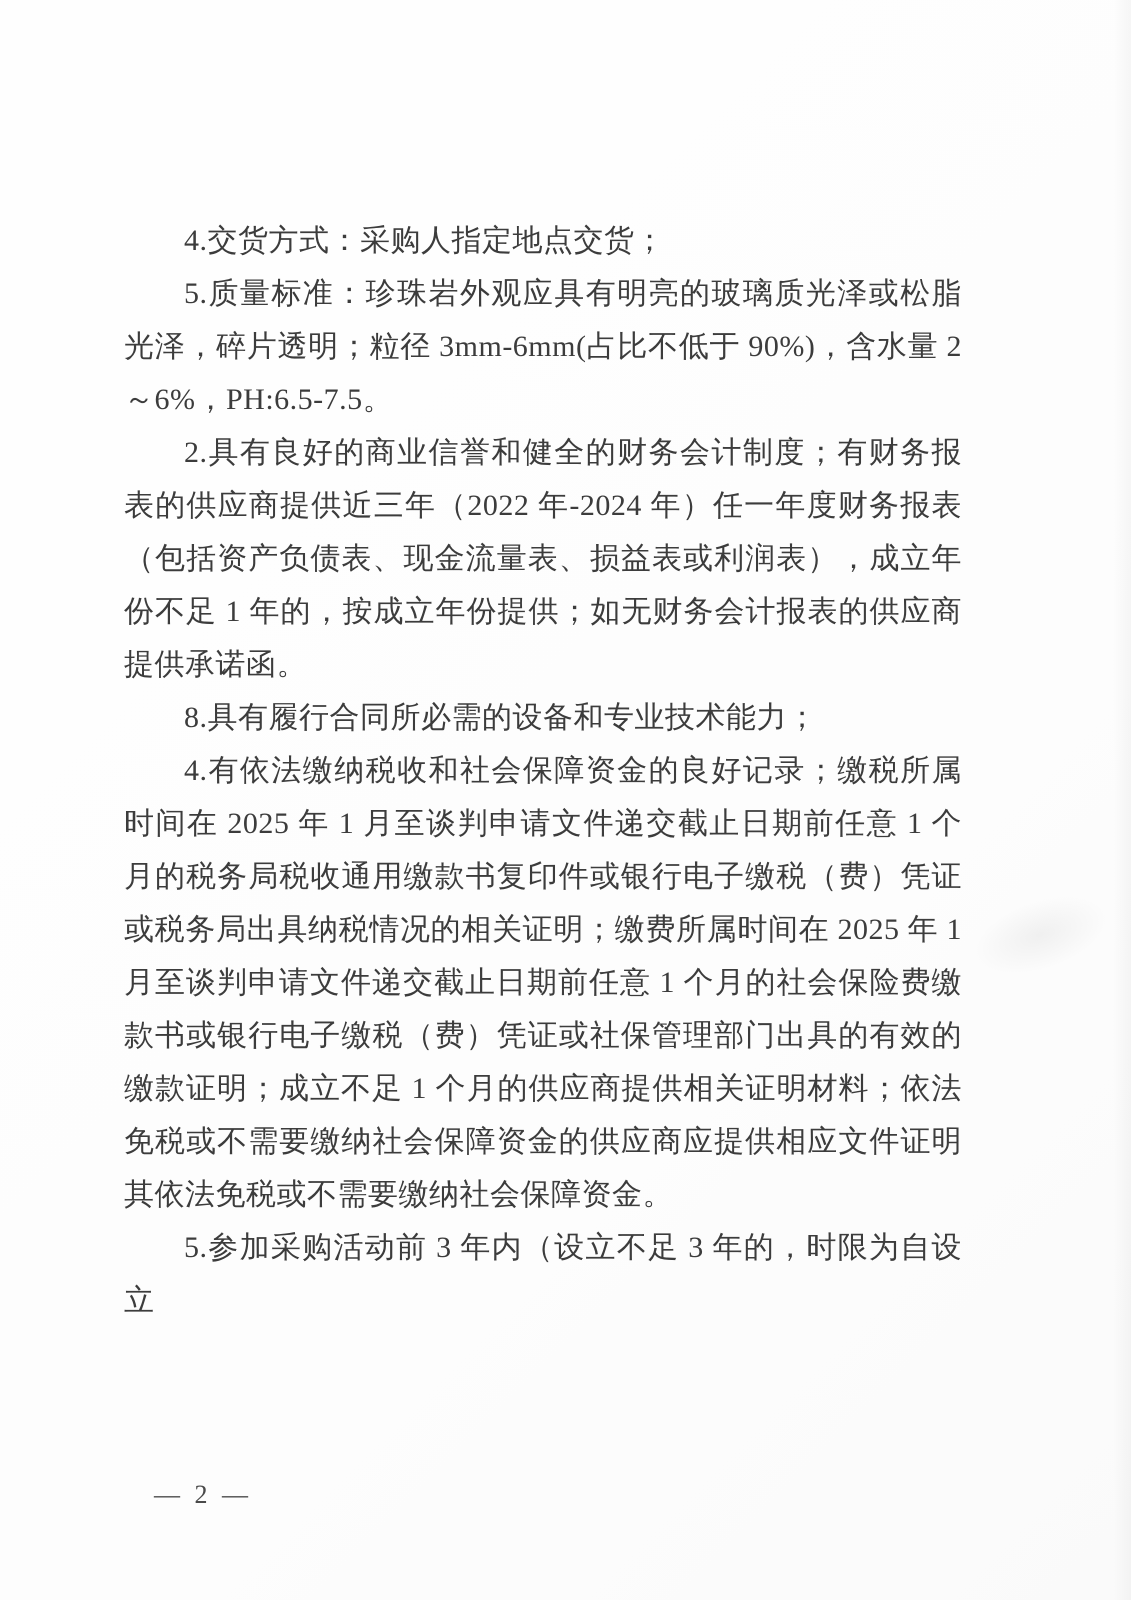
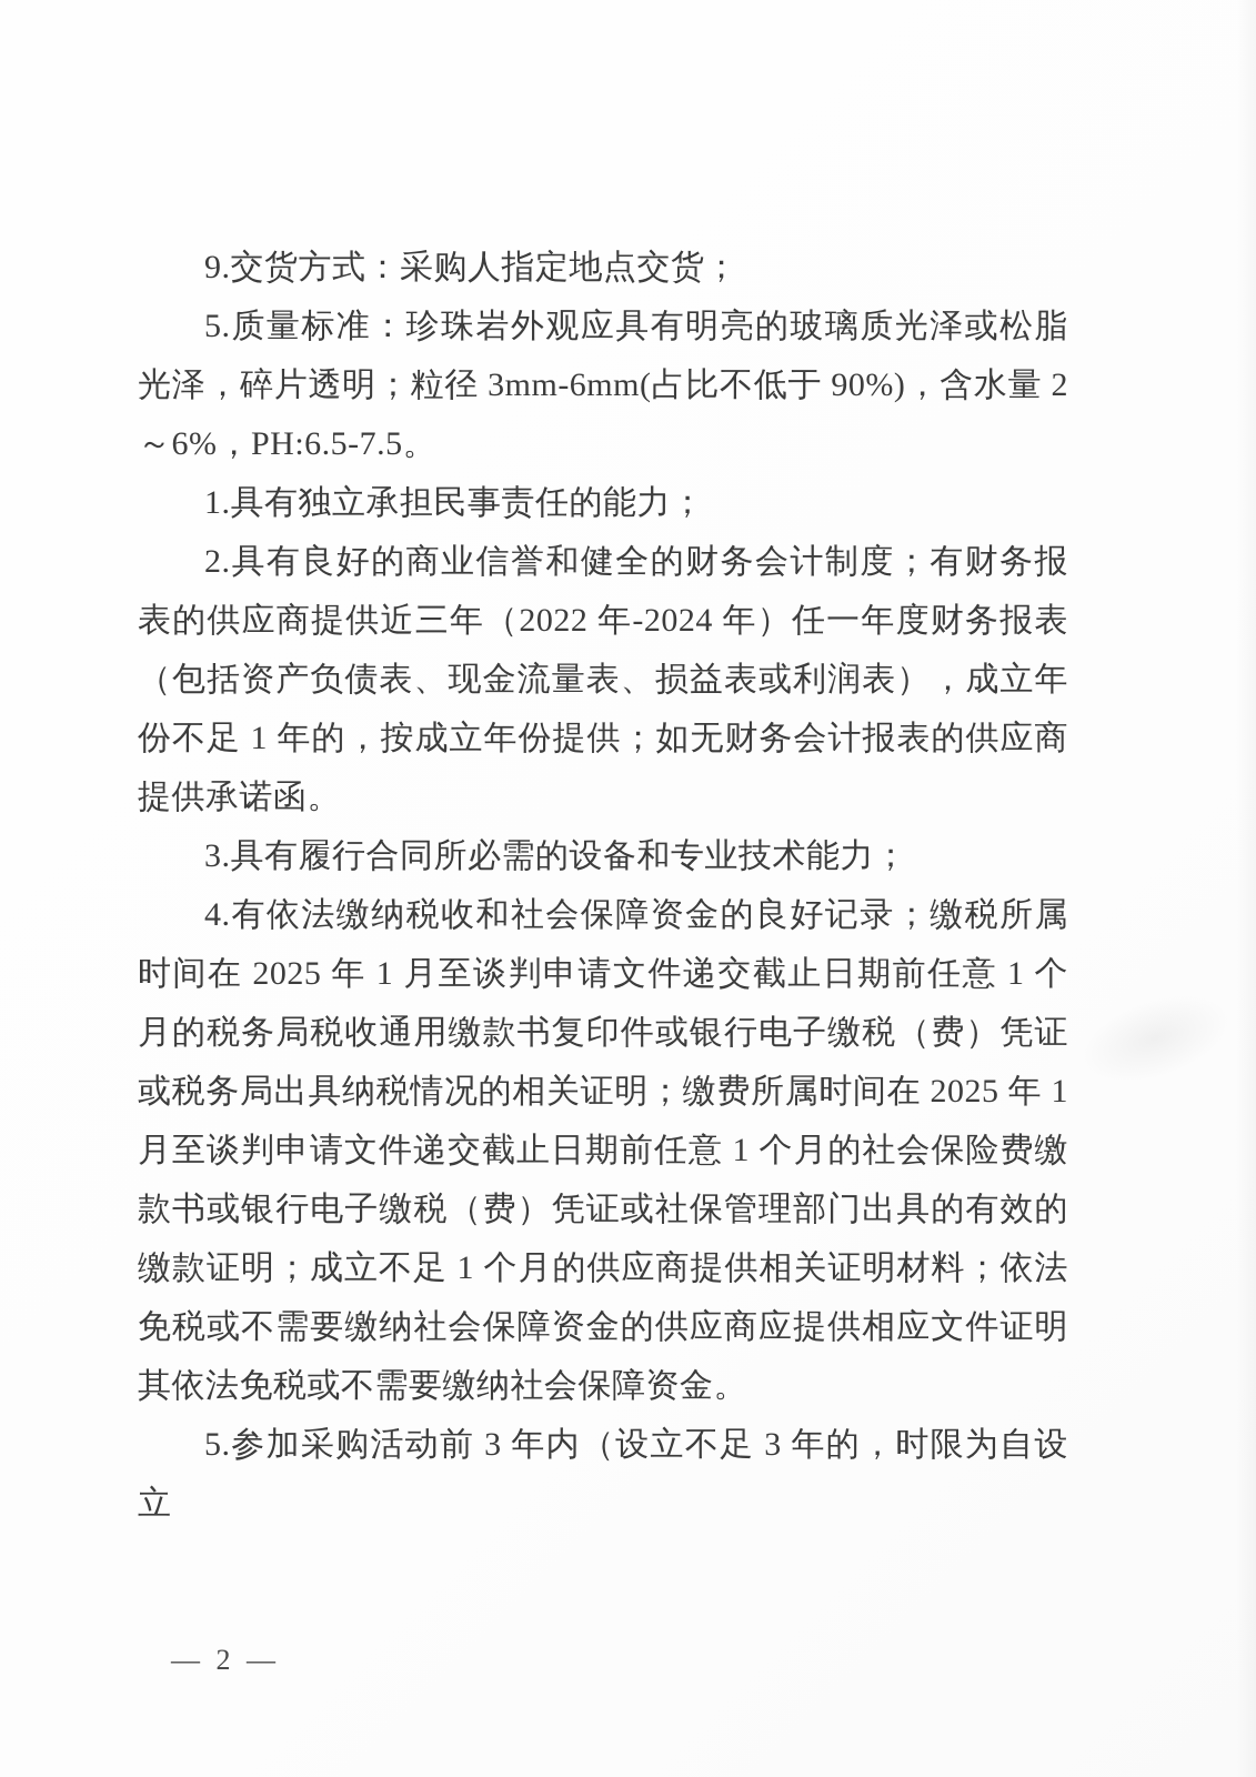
- 4.交货方式：采购人指定地点交货；
+ 9.交货方式：采购人指定地点交货；
  5.质量标准：珍珠岩外观应具有明亮的玻璃质光泽或松脂光泽，碎片透明；粒径 3mm-6mm(占比不低于 90%)，含水量 2～6%，PH:6.5-7.5。
+ 1.具有独立承担民事责任的能力；
  2.具有良好的商业信誉和健全的财务会计制度；有财务报表的供应商提供近三年（2022 年-2024 年）任一年度财务报表（包括资产负债表、现金流量表、损益表或利润表），成立年份不足 1 年的，按成立年份提供；如无财务会计报表的供应商提供承诺函。
- 8.具有履行合同所必需的设备和专业技术能力；
+ 3.具有履行合同所必需的设备和专业技术能力；
  4.有依法缴纳税收和社会保障资金的良好记录；缴税所属时间在 2025 年 1 月至谈判申请文件递交截止日期前任意 1 个月的税务局税收通用缴款书复印件或银行电子缴税（费）凭证或税务局出具纳税情况的相关证明；缴费所属时间在 2025 年 1 月至谈判申请文件递交截止日期前任意 1 个月的社会保险费缴款书或银行电子缴税（费）凭证或社保管理部门出具的有效的缴款证明；成立不足 1 个月的供应商提供相关证明材料；依法免税或不需要缴纳社会保障资金的供应商应提供相应文件证明其依法免税或不需要缴纳社会保障资金。
  5.参加采购活动前 3 年内（设立不足 3 年的，时限为自设立
  — 2 —
